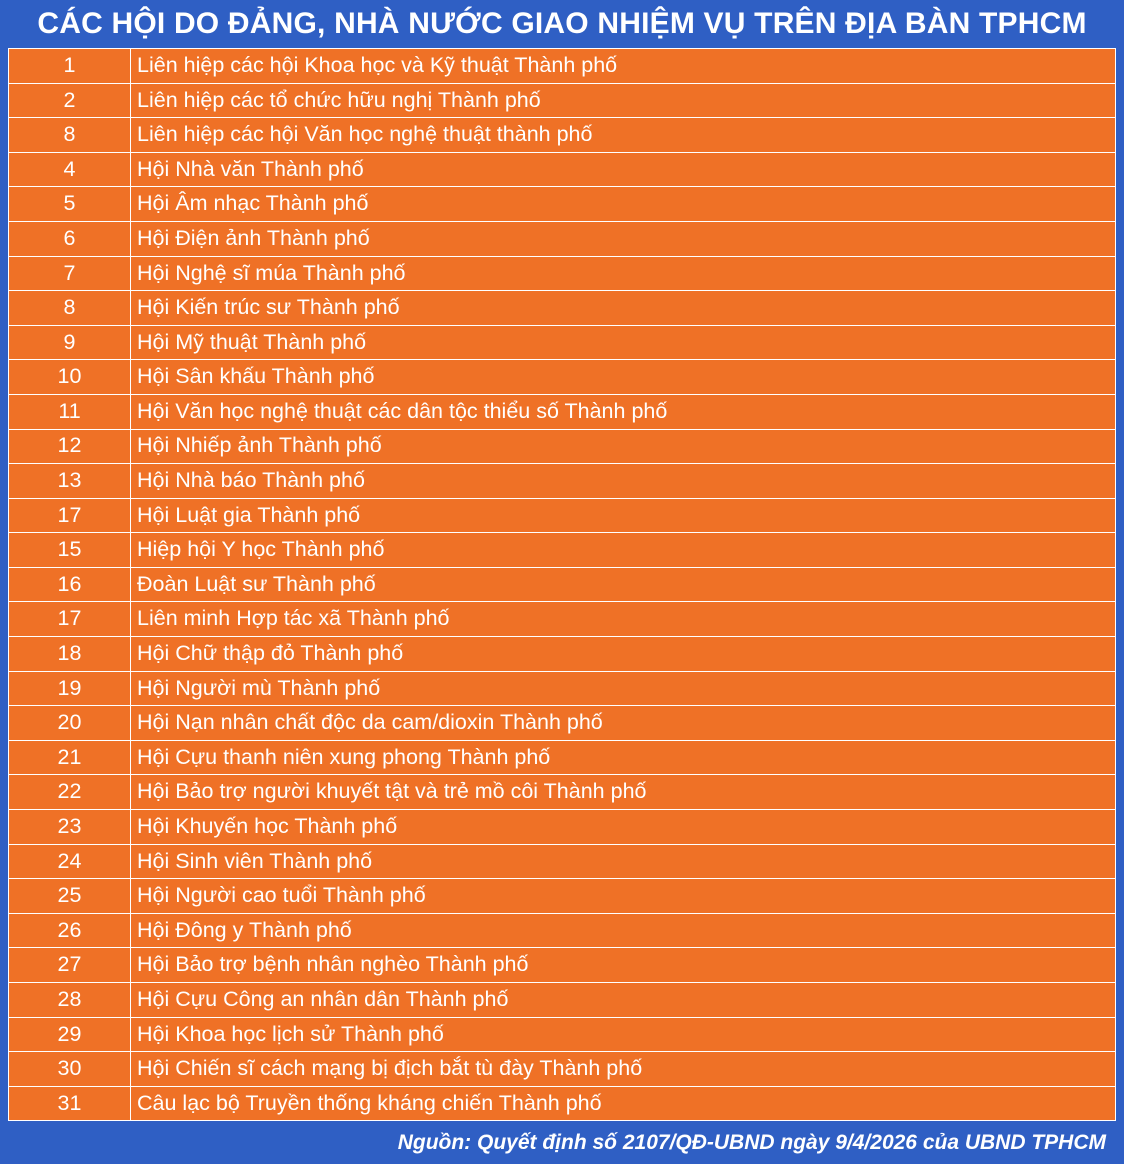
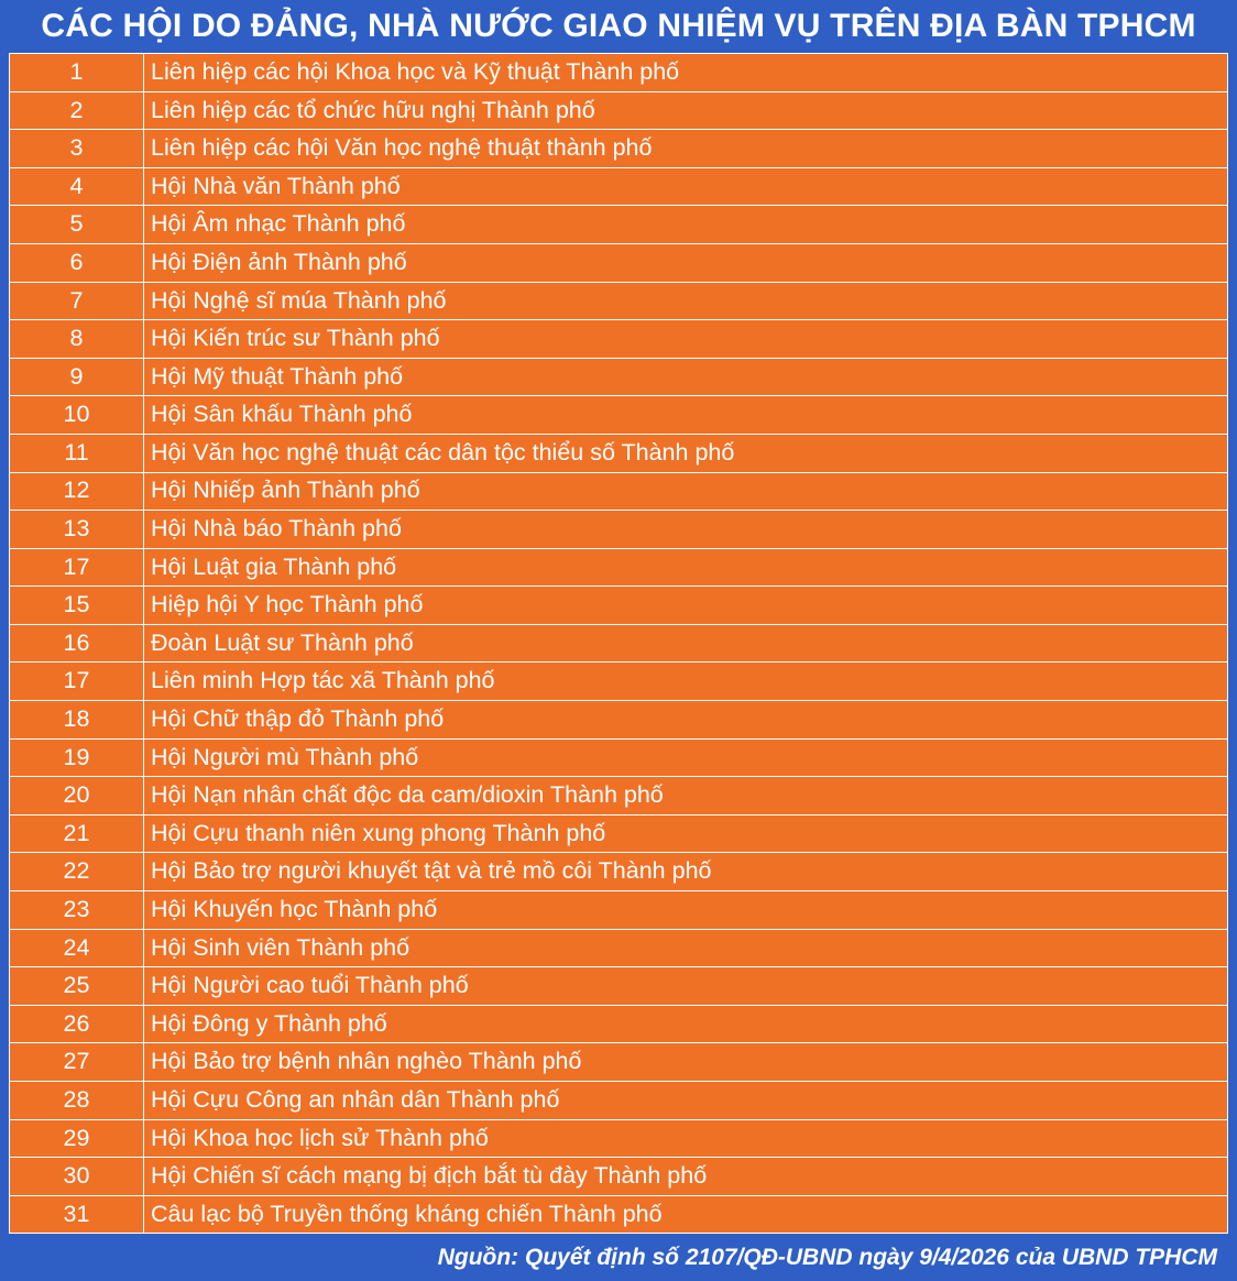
  CÁC HỘI DO ĐẢNG, NHÀ NƯỚC GIAO NHIỆM VỤ TRÊN ĐỊA BÀN TPHCM
  1	Liên hiệp các hội Khoa học và Kỹ thuật Thành phố
  2	Liên hiệp các tổ chức hữu nghị Thành phố
- 8	Liên hiệp các hội Văn học nghệ thuật thành phố
+ 3	Liên hiệp các hội Văn học nghệ thuật thành phố
  4	Hội Nhà văn Thành phố
  5	Hội Âm nhạc Thành phố
  6	Hội Điện ảnh Thành phố
  7	Hội Nghệ sĩ múa Thành phố
  8	Hội Kiến trúc sư Thành phố
  9	Hội Mỹ thuật Thành phố
  10	Hội Sân khấu Thành phố
  11	Hội Văn học nghệ thuật các dân tộc thiểu số Thành phố
  12	Hội Nhiếp ảnh Thành phố
  13	Hội Nhà báo Thành phố
  17	Hội Luật gia Thành phố
  15	Hiệp hội Y học Thành phố
  16	Đoàn Luật sư Thành phố
  17	Liên minh Hợp tác xã Thành phố
  18	Hội Chữ thập đỏ Thành phố
  19	Hội Người mù Thành phố
  20	Hội Nạn nhân chất độc da cam/dioxin Thành phố
  21	Hội Cựu thanh niên xung phong Thành phố
  22	Hội Bảo trợ người khuyết tật và trẻ mồ côi Thành phố
  23	Hội Khuyến học Thành phố
  24	Hội Sinh viên Thành phố
  25	Hội Người cao tuổi Thành phố
  26	Hội Đông y Thành phố
  27	Hội Bảo trợ bệnh nhân nghèo Thành phố
  28	Hội Cựu Công an nhân dân Thành phố
  29	Hội Khoa học lịch sử Thành phố
  30	Hội Chiến sĩ cách mạng bị địch bắt tù đày Thành phố
  31	Câu lạc bộ Truyền thống kháng chiến Thành phố
  Nguồn: Quyết định số 2107/QĐ-UBND ngày 9/4/2026 của UBND TPHCM
